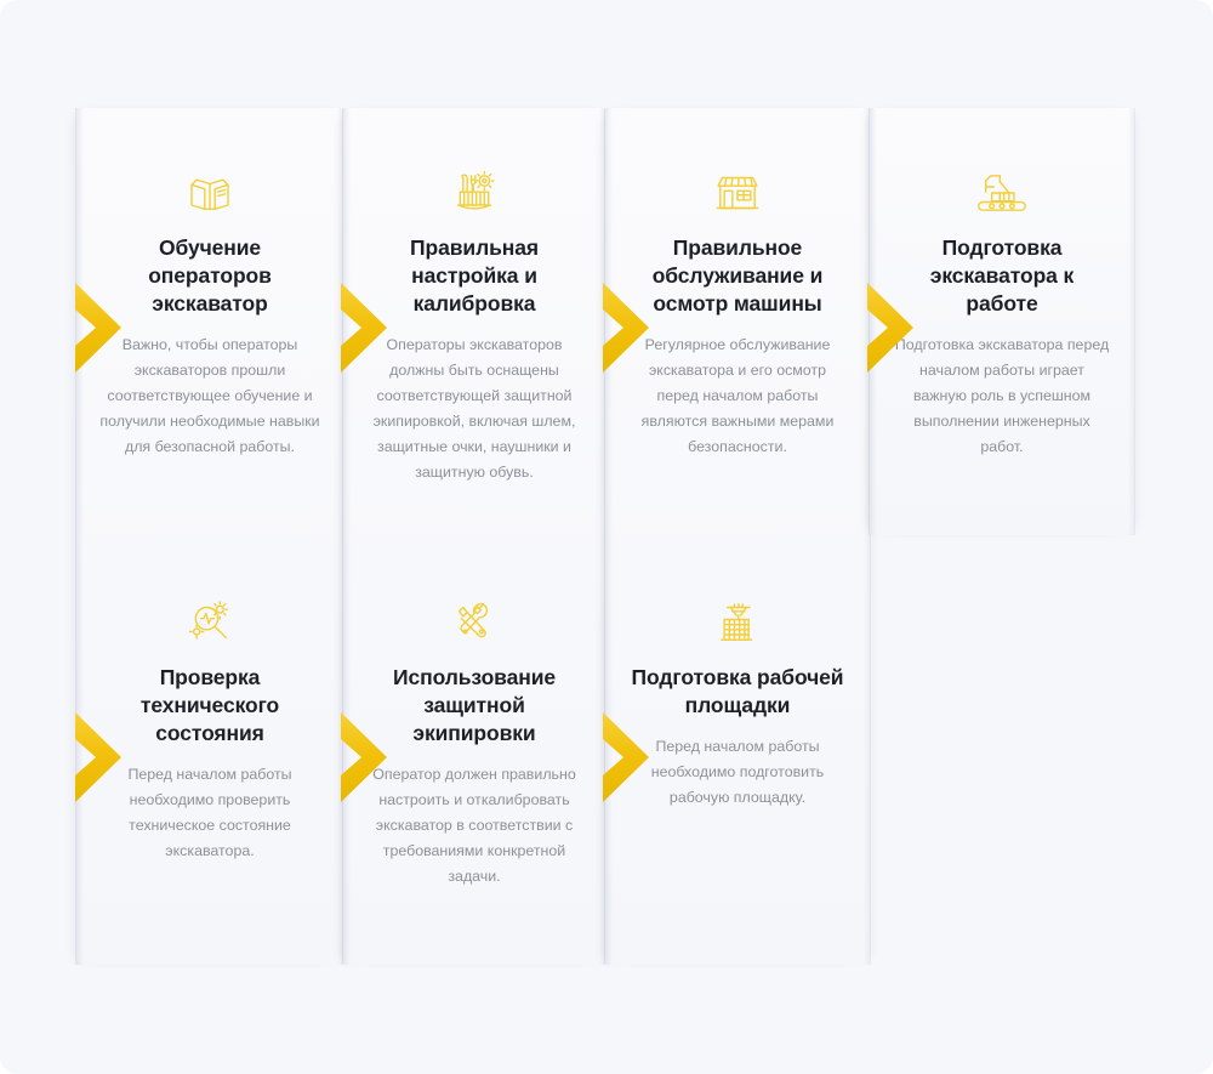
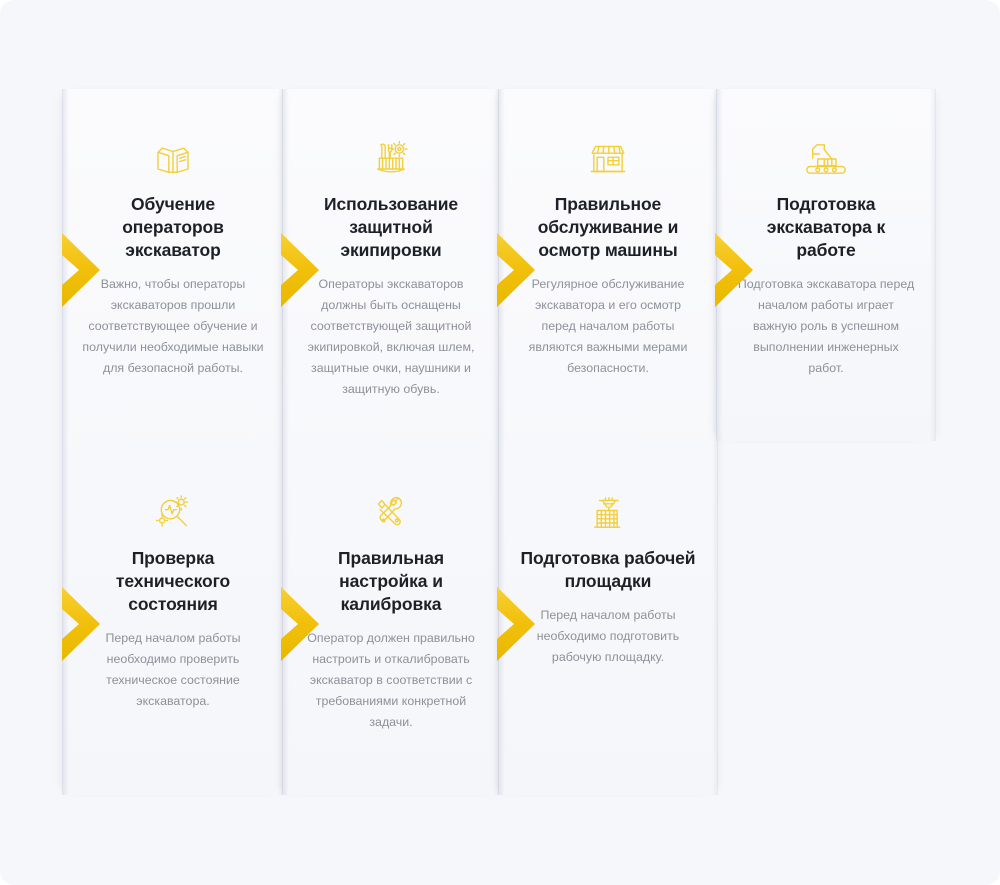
  Обучение операторов экскаватор
  Важно, чтобы операторы экскаваторов прошли соответствующее обучение и получили необходимые навыки для безопасной работы.
- Правильная настройка и калибровка
+ Использование защитной экипировки
  Операторы экскаваторов должны быть оснащены соответствующей защитной экипировкой, включая шлем, защитные очки, наушники и защитную обувь.
  Правильное обслуживание и осмотр машины
  Регулярное обслуживание экскаватора и его осмотр перед началом работы являются важными мерами безопасности.
  Подготовка экскаватора к работе
  Подготовка экскаватора перед началом работы играет важную роль в успешном выполнении инженерных работ.
  Проверка технического состояния
  Перед началом работы необходимо проверить техническое состояние экскаватора.
- Использование защитной экипировки
+ Правильная настройка и калибровка
  Оператор должен правильно настроить и откалибровать экскаватор в соответствии с требованиями конкретной задачи.
  Подготовка рабочей площадки
  Перед началом работы необходимо подготовить рабочую площадку.
